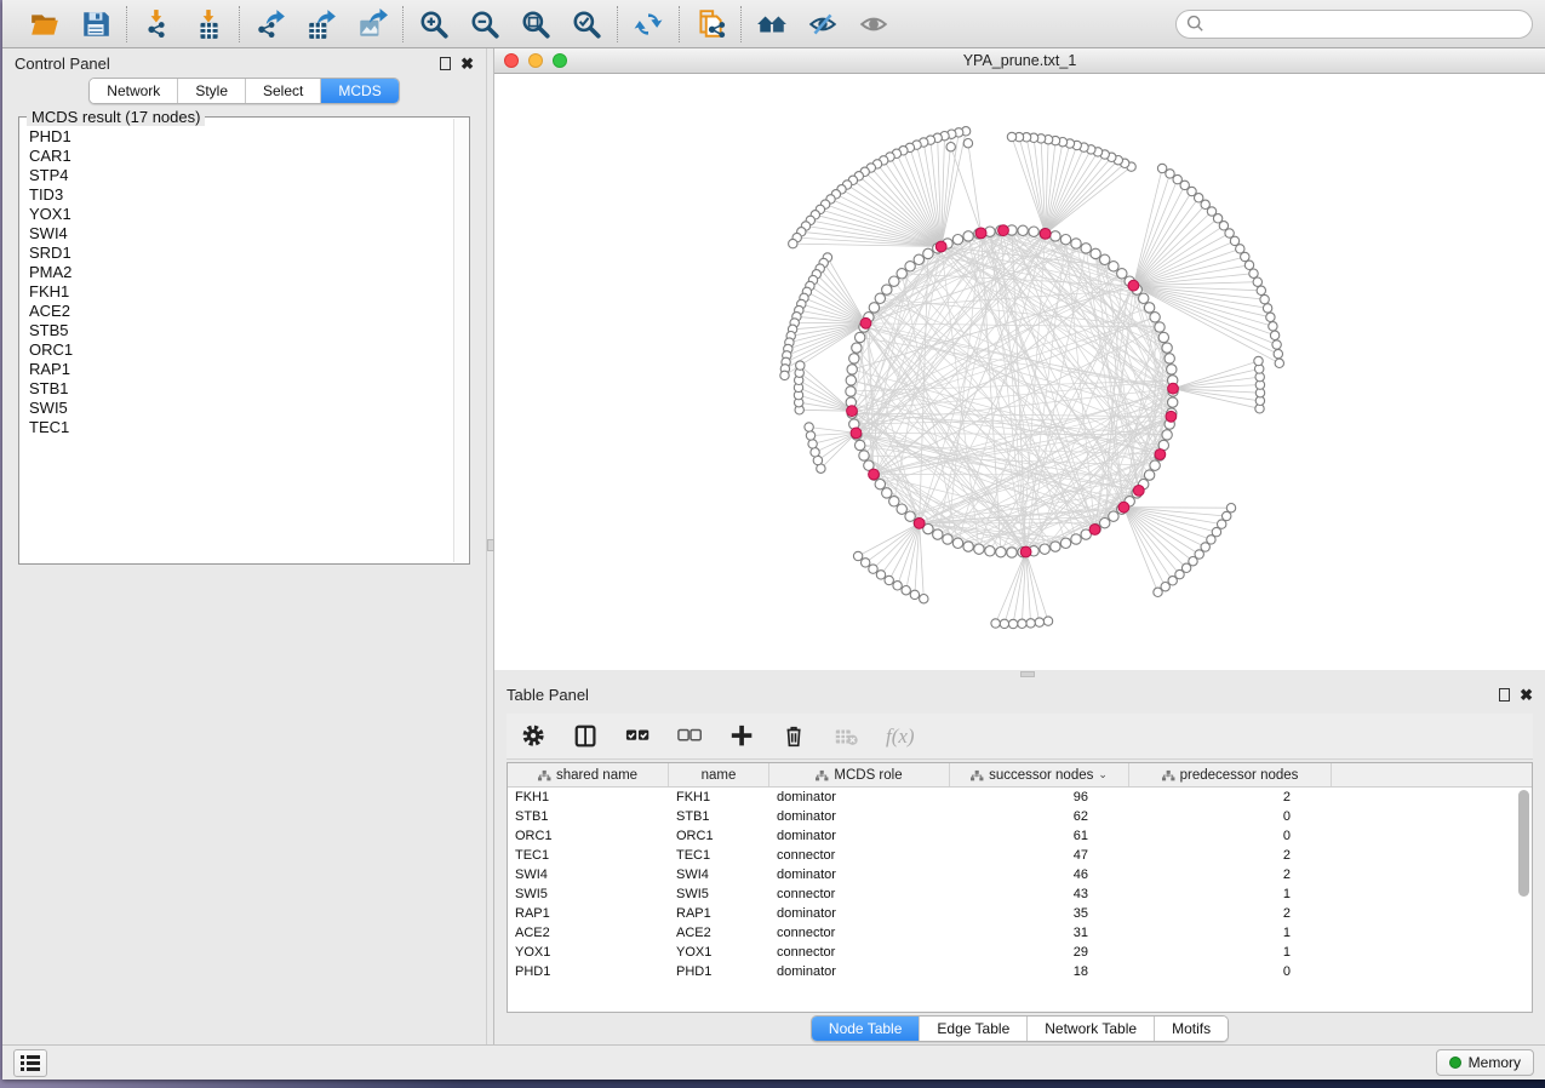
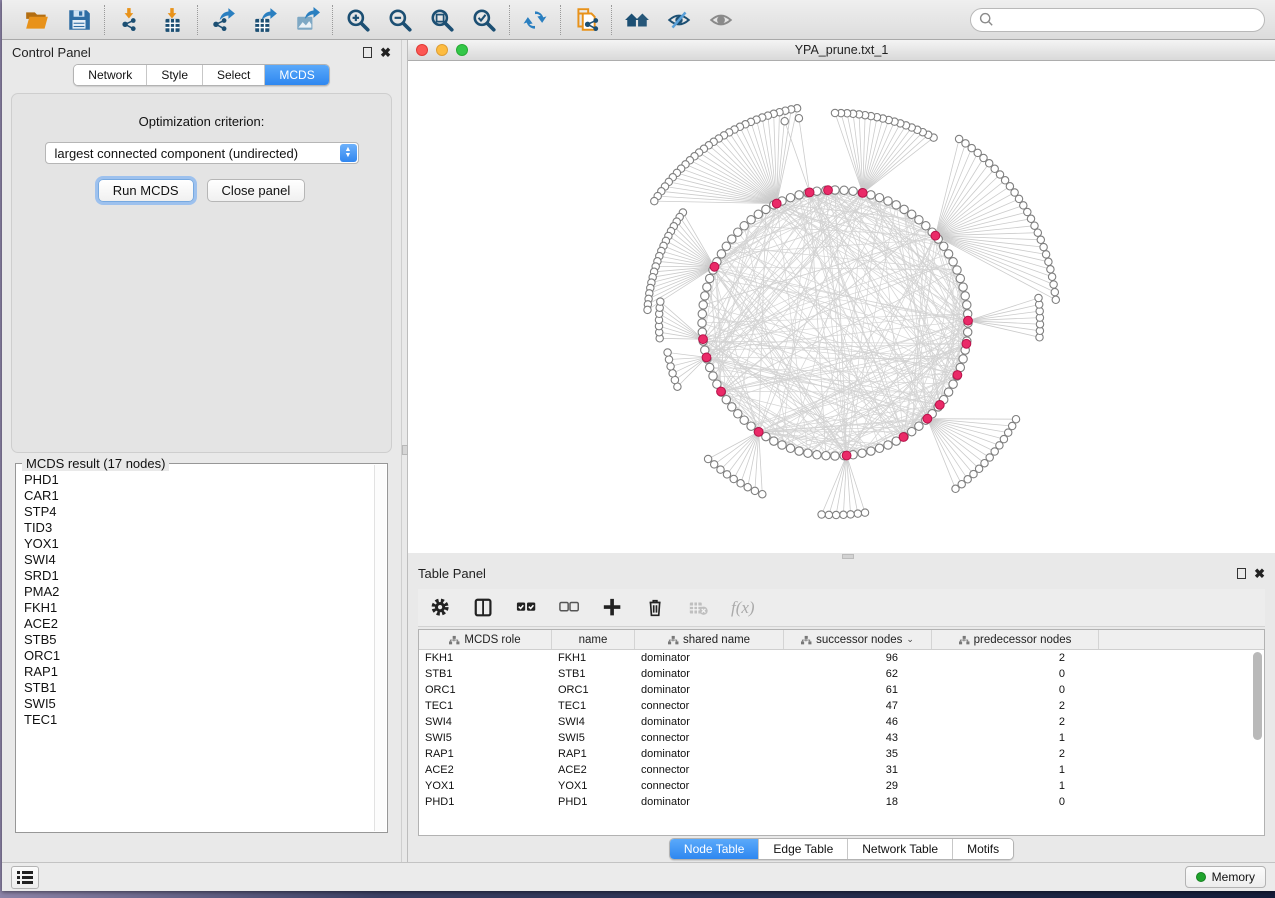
  Control Panel
  ✖
  Network
  Style
  Select
  MCDS
+ Optimization criterion:
+ largest connected component (undirected)
+ Run MCDS
+ Close panel
  MCDS result (17 nodes)
  PHD1
  CAR1
  STP4
  TID3
  YOX1
  SWI4
  SRD1
  PMA2
  FKH1
  ACE2
  STB5
  ORC1
  RAP1
  STB1
  SWI5
  TEC1
  YPA_prune.txt_1
  Table Panel
  ✖
  f(x)
- shared name
+ MCDS role
  name
- MCDS role
+ shared name
  successor nodes
  ⌄
  predecessor nodes
  FKH1
  FKH1
  dominator
  96
  2
  STB1
  STB1
  dominator
  62
  0
  ORC1
  ORC1
  dominator
  61
  0
  TEC1
  TEC1
  connector
  47
  2
  SWI4
  SWI4
  dominator
  46
  2
  SWI5
  SWI5
  connector
  43
  1
  RAP1
  RAP1
  dominator
  35
  2
  ACE2
  ACE2
  connector
  31
  1
  YOX1
  YOX1
  connector
  29
  1
  PHD1
  PHD1
  dominator
  18
  0
  Node Table
  Edge Table
  Network Table
  Motifs
  Memory
